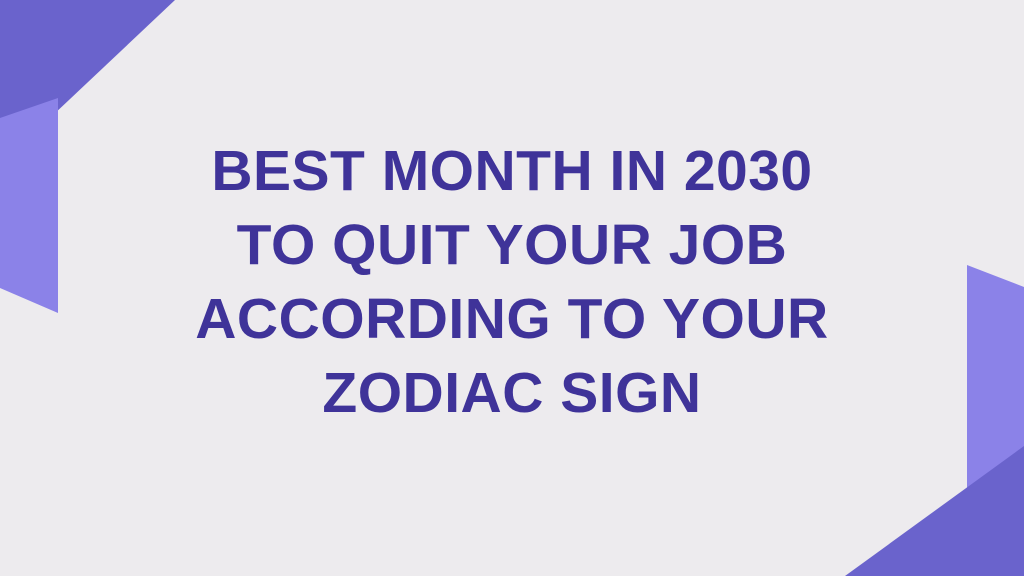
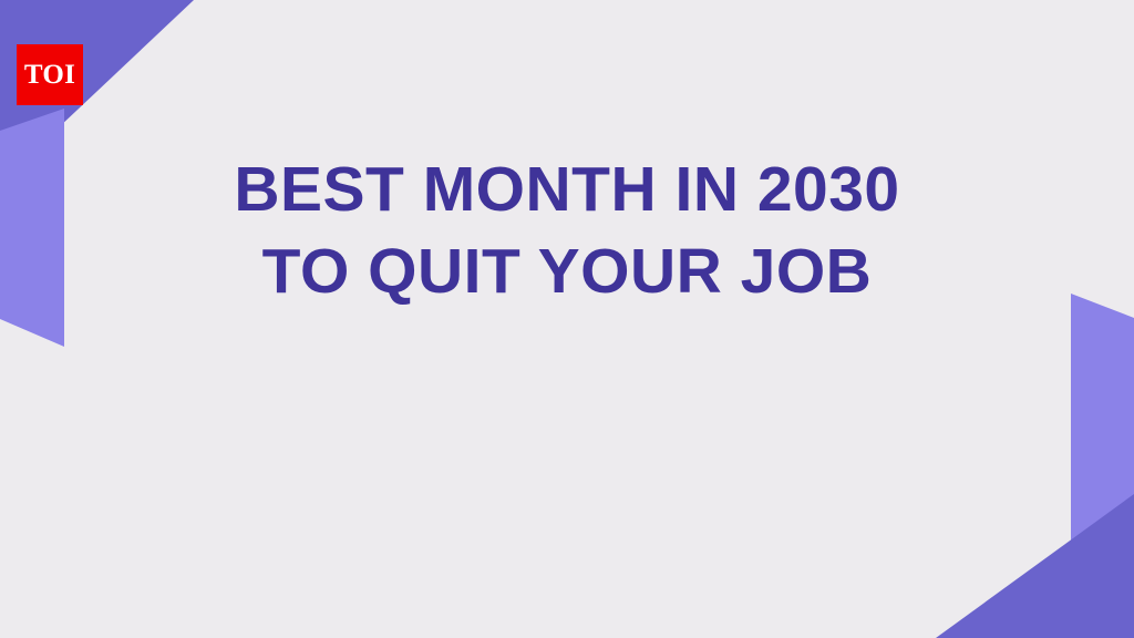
+ TOI
  BEST MONTH IN 2030
  TO QUIT YOUR JOB
- ACCORDING TO YOUR
- ZODIAC SIGN
